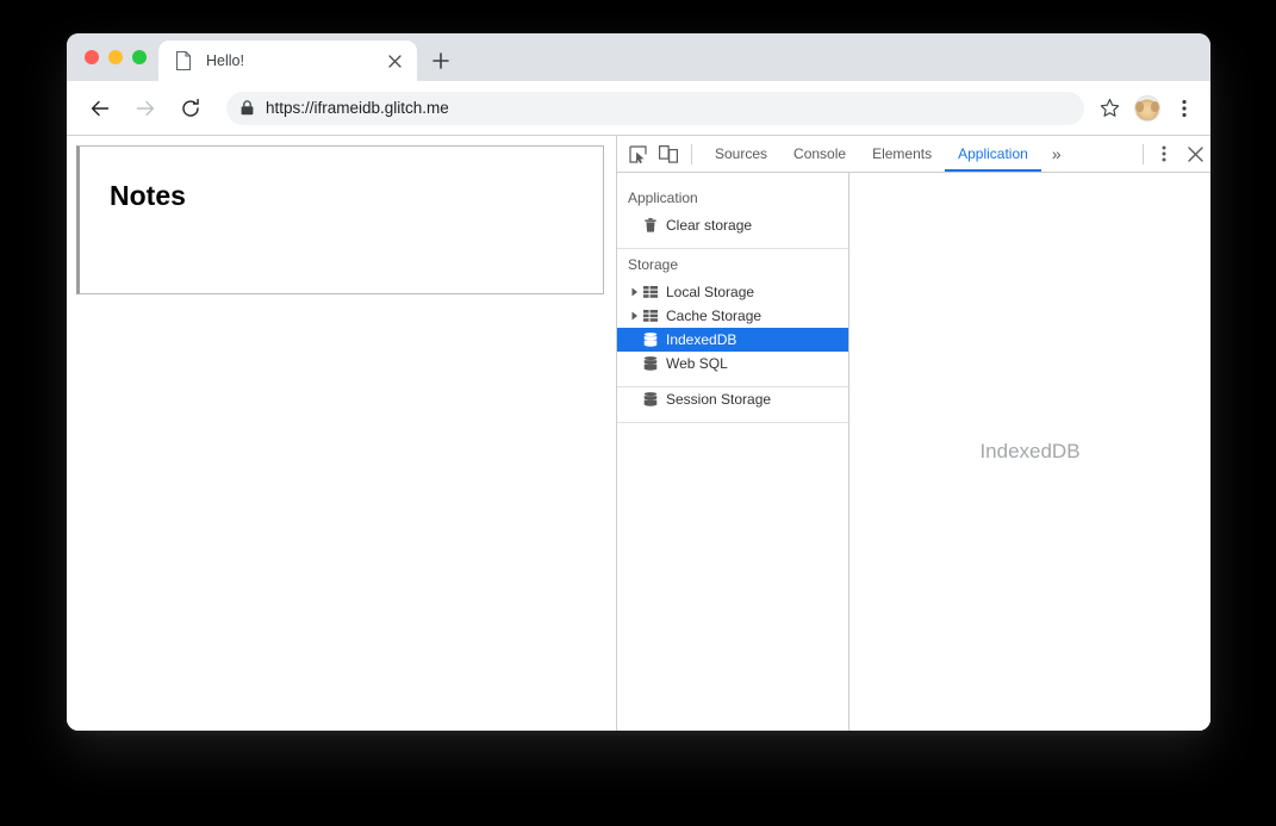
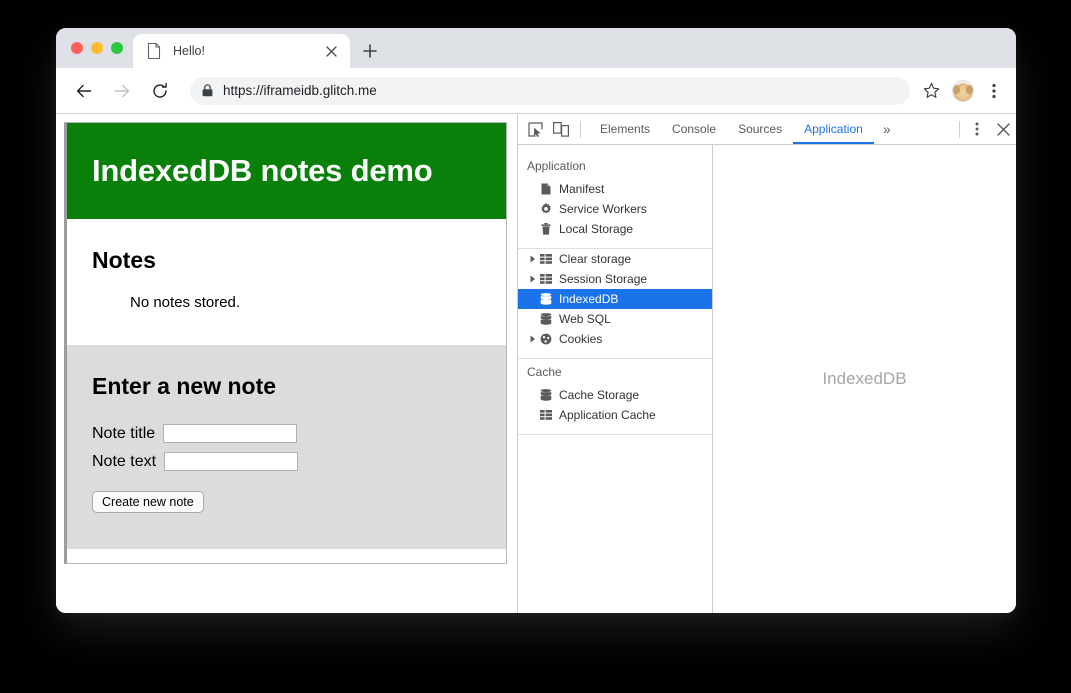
  Hello!
  https://iframeidb.glitch.me
+ IndexedDB notes demo
  Notes
+ No notes stored.
+ Enter a new note
+ Note title
+ Note text
+ Create new note
- Sources
+ Elements
  Console
- Elements
+ Sources
  Application
  »
  Application
+ Manifest
+ Service Workers
- Clear storage
+ Local Storage
- Storage
- Local Storage
+ Clear storage
- Cache Storage
+ Session Storage
  IndexedDB
  Web SQL
+ Cookies
+ Cache
- Session Storage
+ Cache Storage
+ Application Cache
  IndexedDB
